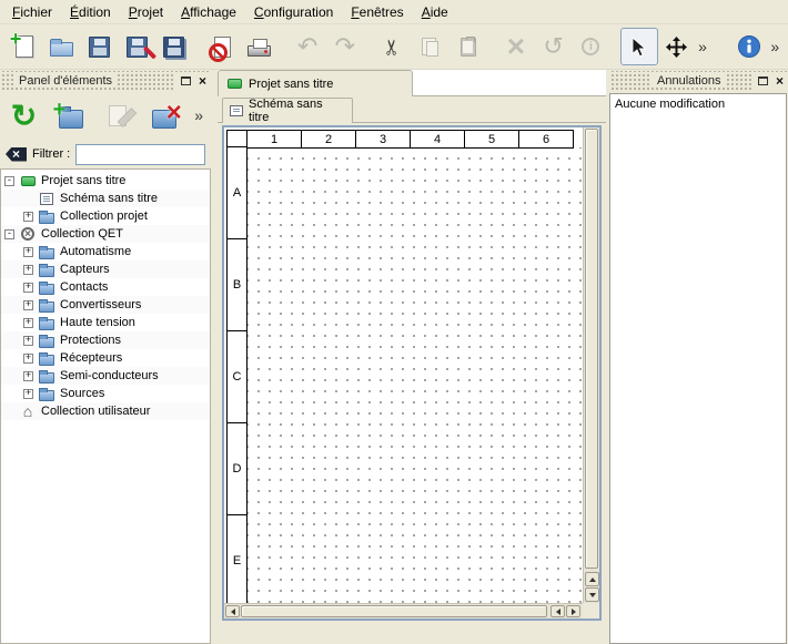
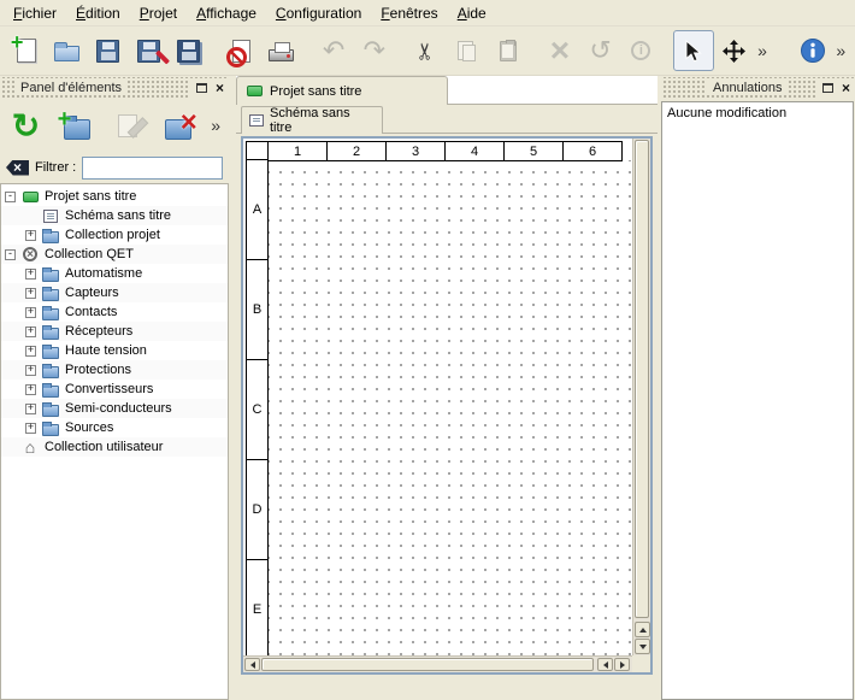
  Fichier
  Édition
  Projet
  Affichage
  Configuration
  Fenêtres
  Aide
  »
  »
  Panel d'éléments
  ×
  »
  Filtrer :
  Projet sans titre
  Schéma sans titre
  Collection projet
  Collection QET
  Automatisme
  Capteurs
  Contacts
- Convertisseurs
+ Récepteurs
  Haute tension
  Protections
- Récepteurs
+ Convertisseurs
  Semi-conducteurs
  Sources
  Collection utilisateur
  Projet sans titre
  Schéma sans titre
  1
  2
  3
  4
  5
  6
  A
  B
  C
  D
  E
  Annulations
  ×
  Aucune modification
